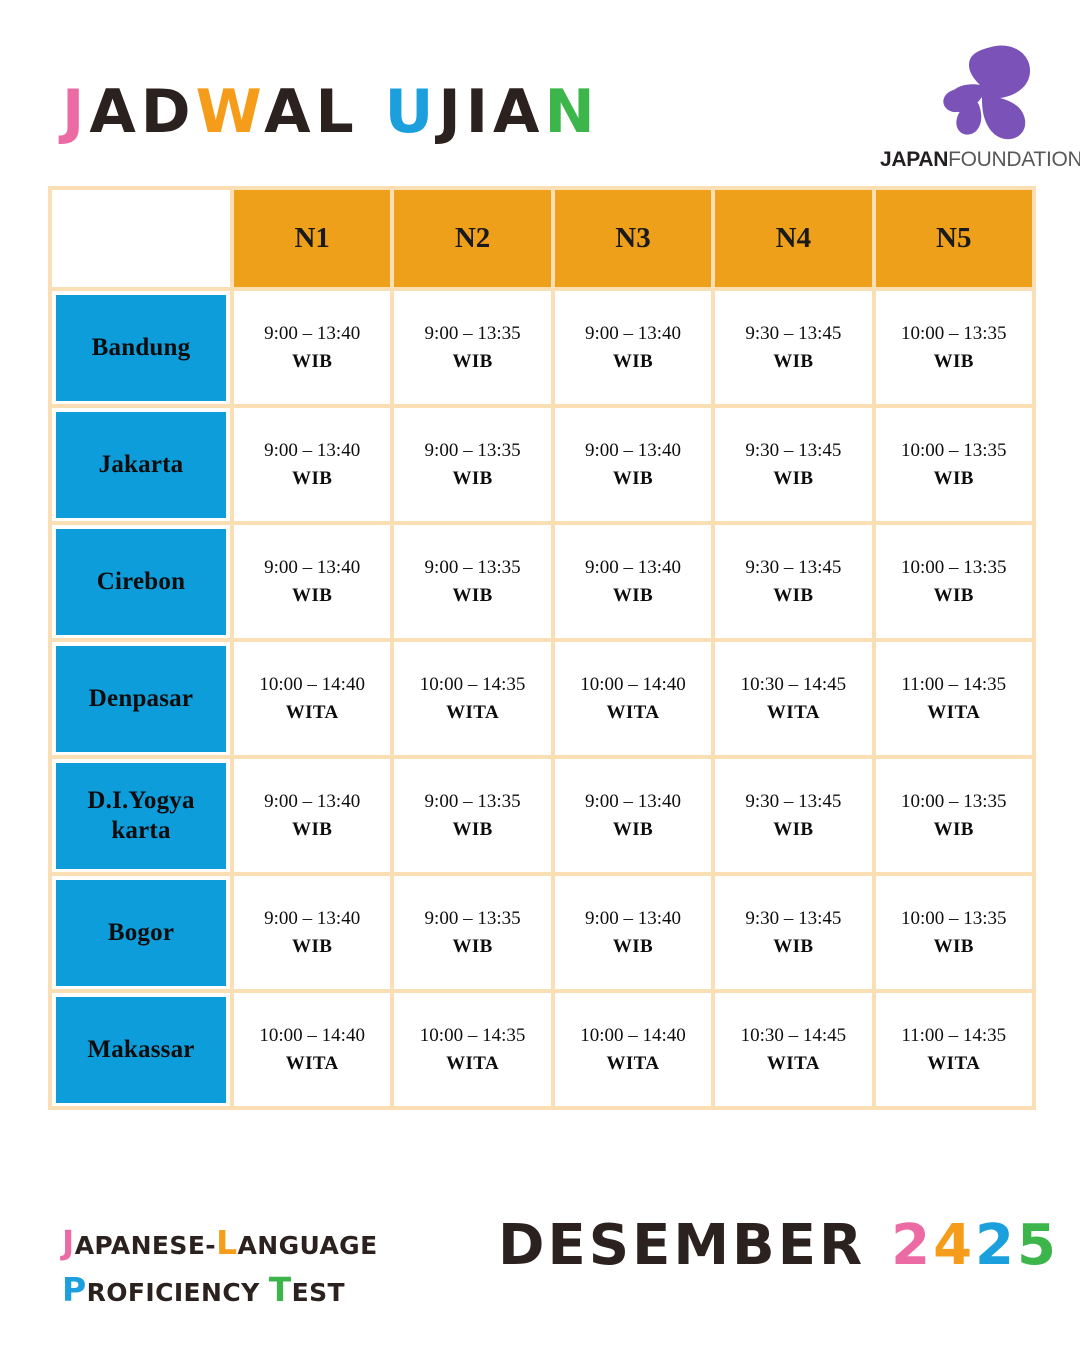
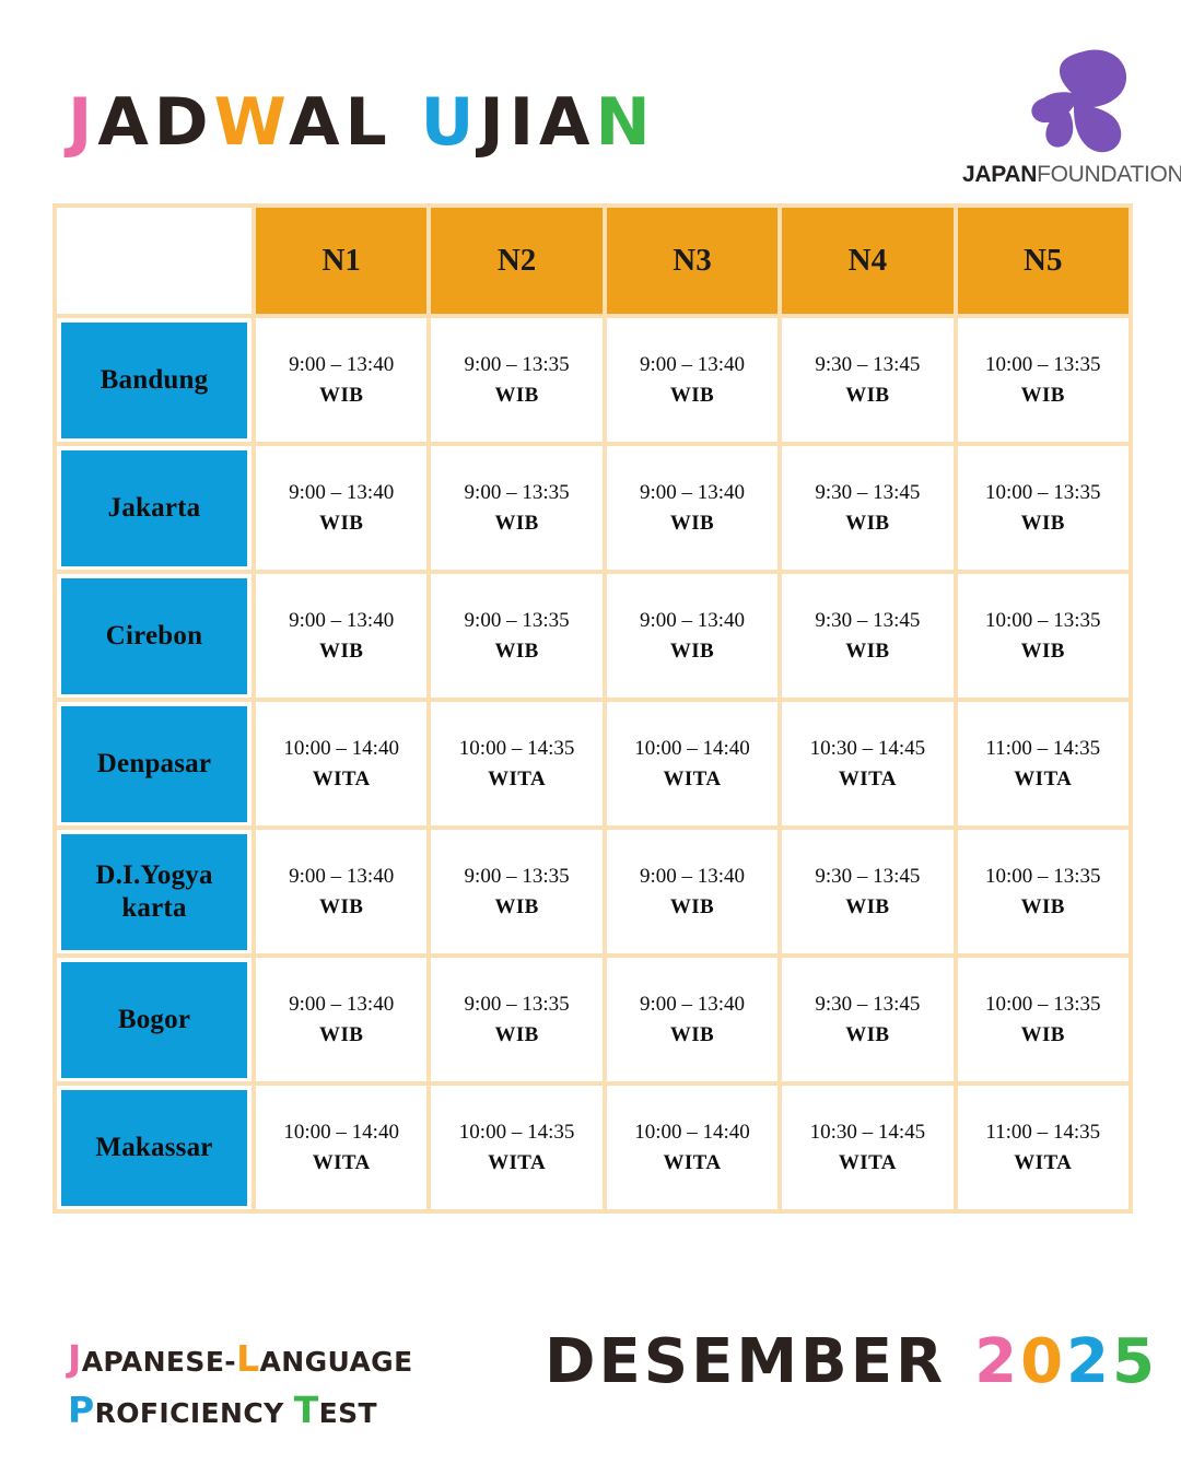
  JADWAL UJIAN
  JAPANFOUNDATION
  	N1	N2	N3	N4	N5
  Bandung	9:00 – 13:40WIB	9:00 – 13:35WIB	9:00 – 13:40WIB	9:30 – 13:45WIB	10:00 – 13:35WIB
  Jakarta	9:00 – 13:40WIB	9:00 – 13:35WIB	9:00 – 13:40WIB	9:30 – 13:45WIB	10:00 – 13:35WIB
  Cirebon	9:00 – 13:40WIB	9:00 – 13:35WIB	9:00 – 13:40WIB	9:30 – 13:45WIB	10:00 – 13:35WIB
  Denpasar	10:00 – 14:40WITA	10:00 – 14:35WITA	10:00 – 14:40WITA	10:30 – 14:45WITA	11:00 – 14:35WITA
  D.I.Yogya karta	9:00 – 13:40WIB	9:00 – 13:35WIB	9:00 – 13:40WIB	9:30 – 13:45WIB	10:00 – 13:35WIB
  Bogor	9:00 – 13:40WIB	9:00 – 13:35WIB	9:00 – 13:40WIB	9:30 – 13:45WIB	10:00 – 13:35WIB
  Makassar	10:00 – 14:40WITA	10:00 – 14:35WITA	10:00 – 14:40WITA	10:30 – 14:45WITA	11:00 – 14:35WITA
  JAPANESE-LANGUAGE
  PROFICIENCY TEST
- DESEMBER 2425
+ DESEMBER 2025
